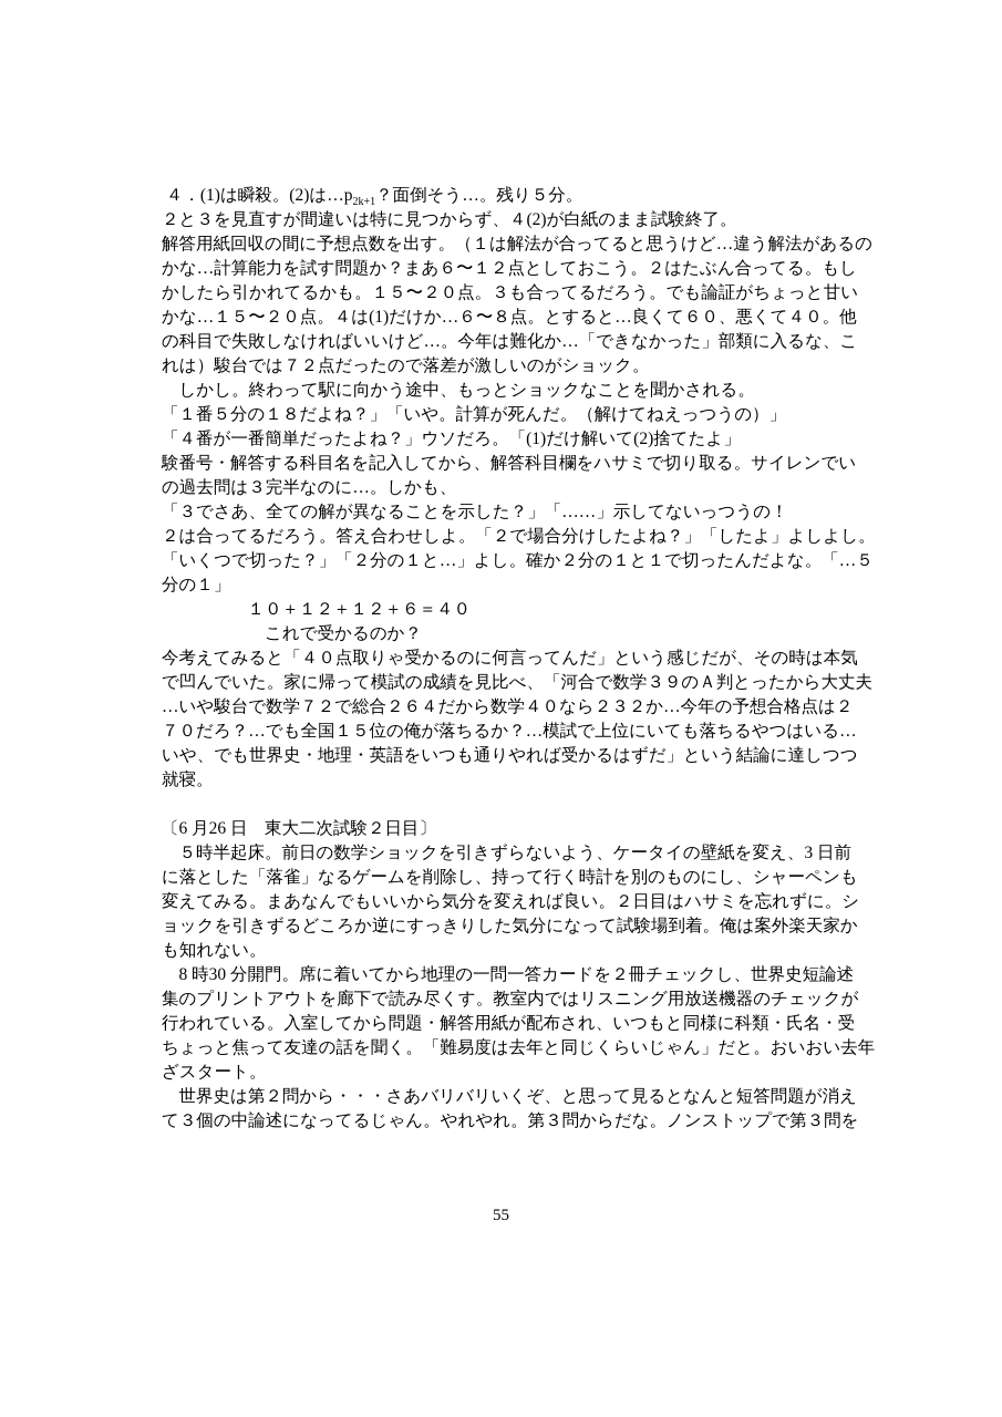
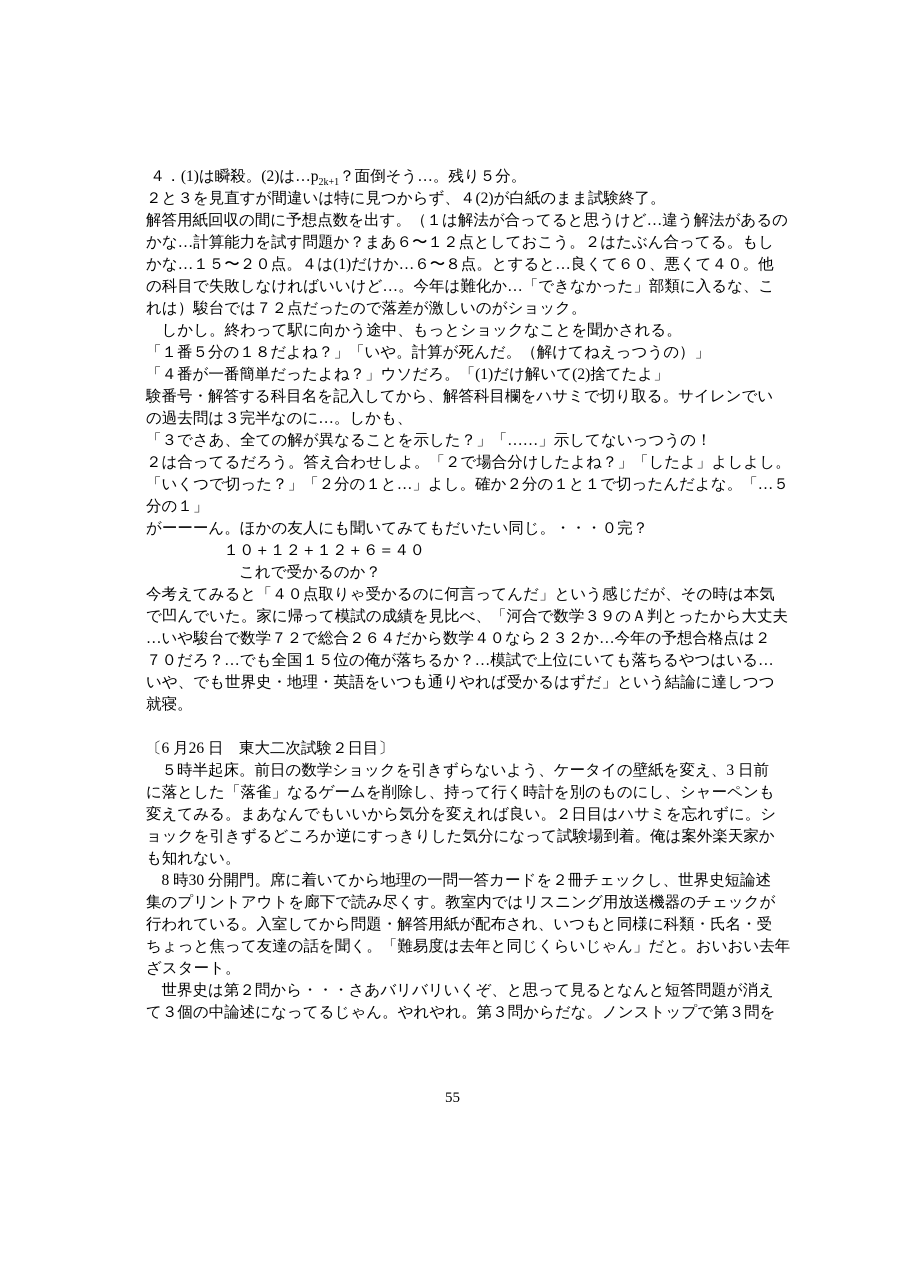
  ４．(1)は瞬殺。(2)は…p2k+1？面倒そう…。残り５分。
  ２と３を見直すが間違いは特に見つからず、４(2)が白紙のまま試験終了。
  解答用紙回収の間に予想点数を出す。（１は解法が合ってると思うけど…違う解法があるの
  かな…計算能力を試す問題か？まあ６〜１２点としておこう。２はたぶん合ってる。もし
- かしたら引かれてるかも。１５〜２０点。３も合ってるだろう。でも論証がちょっと甘い
  かな…１５〜２０点。４は(1)だけか…６〜８点。とすると…良くて６０、悪くて４０。他
  の科目で失敗しなければいいけど…。今年は難化か…「できなかった」部類に入るな、こ
  れは）駿台では７２点だったので落差が激しいのがショック。
  しかし。終わって駅に向かう途中、もっとショックなことを聞かされる。
  「１番５分の１８だよね？」「いや。計算が死んだ。（解けてねえっつうの）」
  「４番が一番簡単だったよね？」ウソだろ。「(1)だけ解いて(2)捨てたよ」
  験番号・解答する科目名を記入してから、解答科目欄をハサミで切り取る。サイレンでい
  の過去問は３完半なのに…。しかも、
  「３でさあ、全ての解が異なることを示した？」「……」示してないっつうの！
  ２は合ってるだろう。答え合わせしよ。「２で場合分けしたよね？」「したよ」よしよし。
  「いくつで切った？」「２分の１と…」よし。確か２分の１と１で切ったんだよな。「…５
  分の１」
+ がーーーん。ほかの友人にも聞いてみてもだいたい同じ。・・・０完？
  １０＋１２＋１２＋６＝４０
  これで受かるのか？
  今考えてみると「４０点取りゃ受かるのに何言ってんだ」という感じだが、その時は本気
  で凹んでいた。家に帰って模試の成績を見比べ、「河合で数学３９のＡ判とったから大丈夫
  …いや駿台で数学７２で総合２６４だから数学４０なら２３２か…今年の予想合格点は２
  ７０だろ？…でも全国１５位の俺が落ちるか？…模試で上位にいても落ちるやつはいる…
  いや、でも世界史・地理・英語をいつも通りやれば受かるはずだ」という結論に達しつつ
  就寝。
  〔6 月26 日 東大二次試験２日目〕
  ５時半起床。前日の数学ショックを引きずらないよう、ケータイの壁紙を変え、3 日前
  に落とした「落雀」なるゲームを削除し、持って行く時計を別のものにし、シャーペンも
  変えてみる。まあなんでもいいから気分を変えれば良い。２日目はハサミを忘れずに。シ
  ョックを引きずるどころか逆にすっきりした気分になって試験場到着。俺は案外楽天家か
  も知れない。
  8 時30 分開門。席に着いてから地理の一問一答カードを２冊チェックし、世界史短論述
  集のプリントアウトを廊下で読み尽くす。教室内ではリスニング用放送機器のチェックが
  行われている。入室してから問題・解答用紙が配布され、いつもと同様に科類・氏名・受
  ちょっと焦って友達の話を聞く。「難易度は去年と同じくらいじゃん」だと。おいおい去年
  ざスタート。
  世界史は第２問から・・・さあバリバリいくぞ、と思って見るとなんと短答問題が消え
  て３個の中論述になってるじゃん。やれやれ。第３問からだな。ノンストップで第３問を
  55
